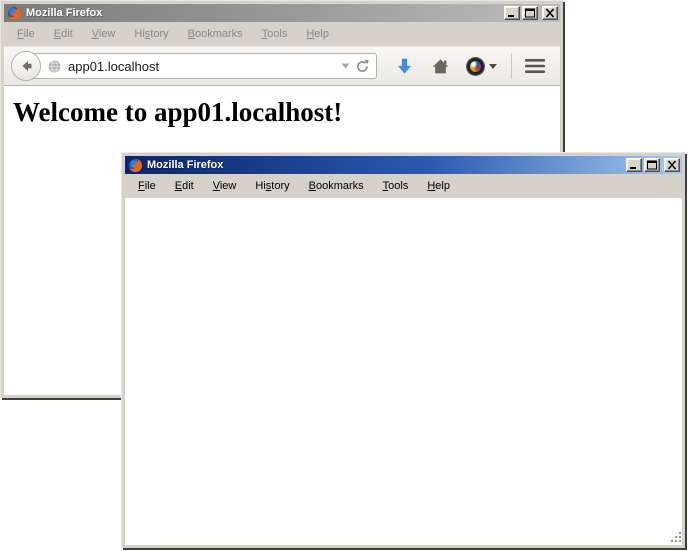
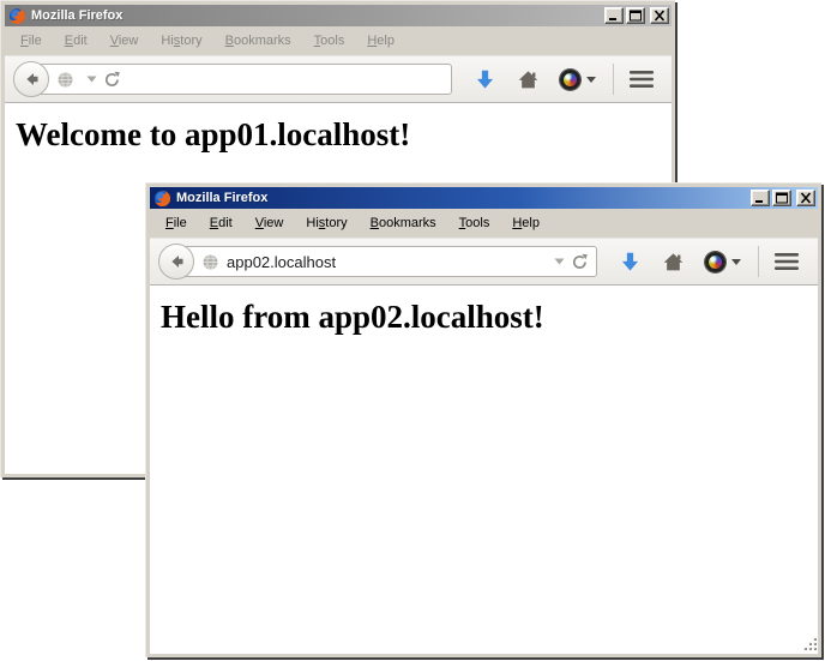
  Mozilla Firefox
  File
  Edit
  View
  History
  Bookmarks
  Tools
  Help
- app01.localhost
  Welcome to app01.localhost!
  Mozilla Firefox
  File
  Edit
  View
  History
  Bookmarks
  Tools
  Help
+ app02.localhost
+ Hello from app02.localhost!
